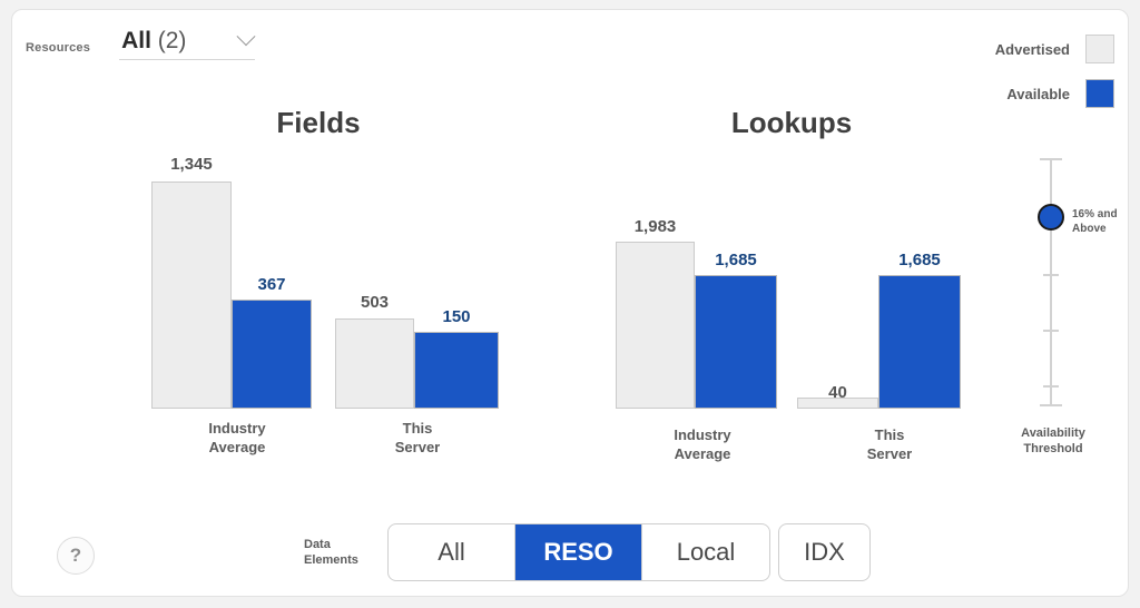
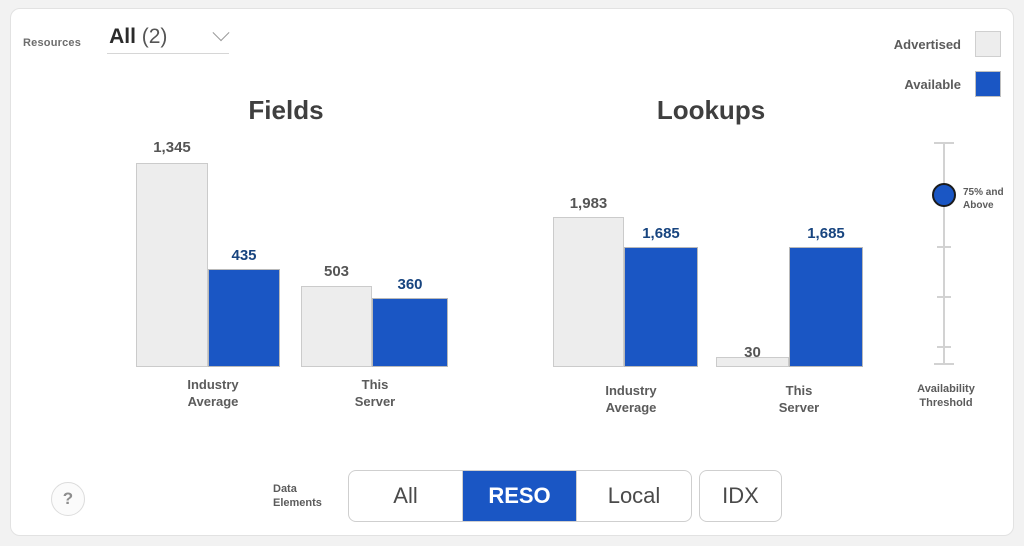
  Resources
  All (2)
  Advertised
  Available
  Fields
  Lookups
  1,345
- 367
+ 435
  Industry
  Average
  503
- 150
+ 360
  This
  Server
  1,983
  1,685
  Industry
  Average
- 40
+ 30
  1,685
  This
  Server
- 16% and
+ 75% and
  Above
  Availability
  Threshold
  ?
  Data
  Elements
  All
  RESO
  Local
  IDX
